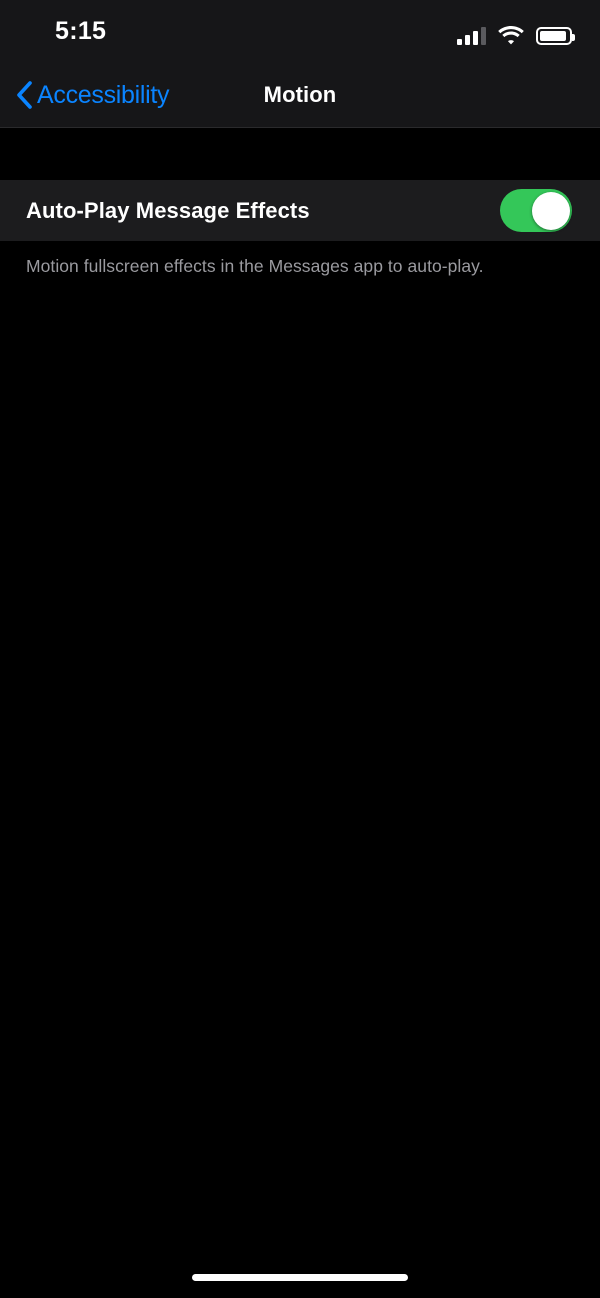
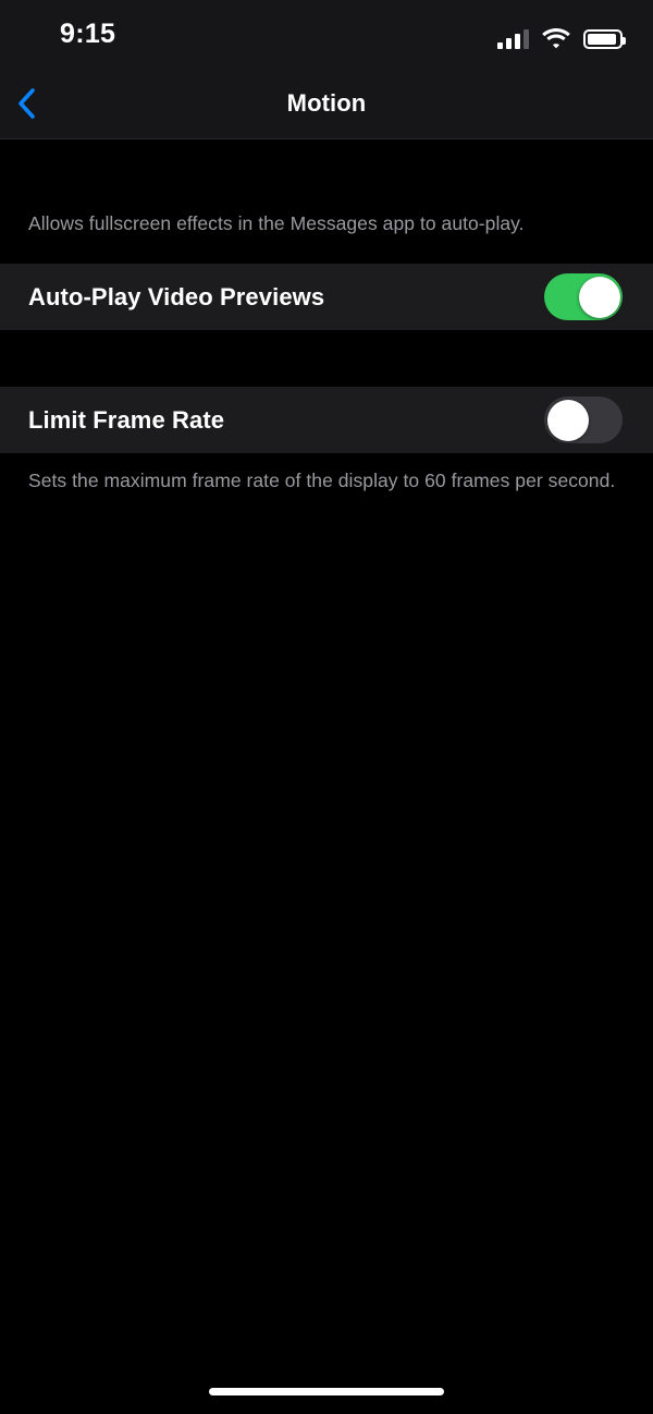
- 5:15
+ 9:15
- Accessibility
  Motion
- Auto-Play Message Effects
- Motion fullscreen effects in the Messages app to auto-play.
+ Allows fullscreen effects in the Messages app to auto-play.
+ Auto-Play Video Previews
+ Limit Frame Rate
+ Sets the maximum frame rate of the display to 60 frames per second.
